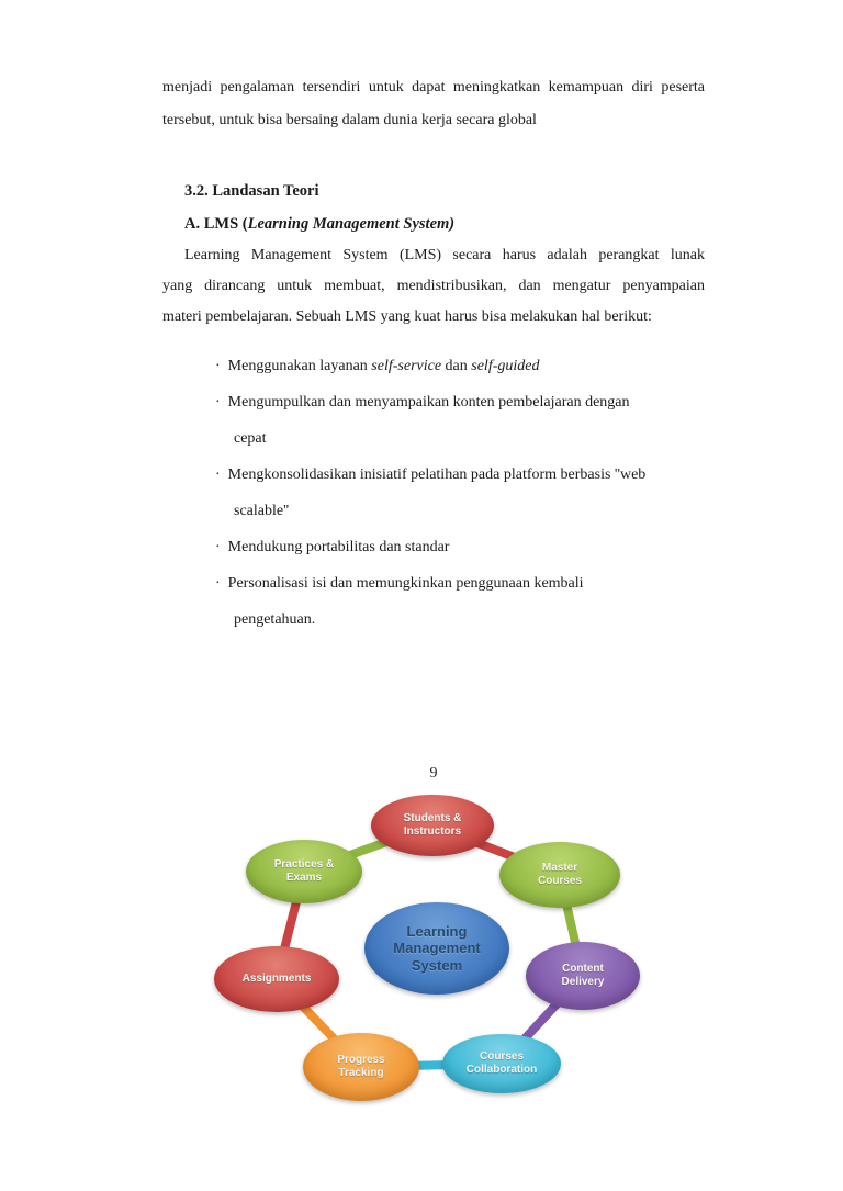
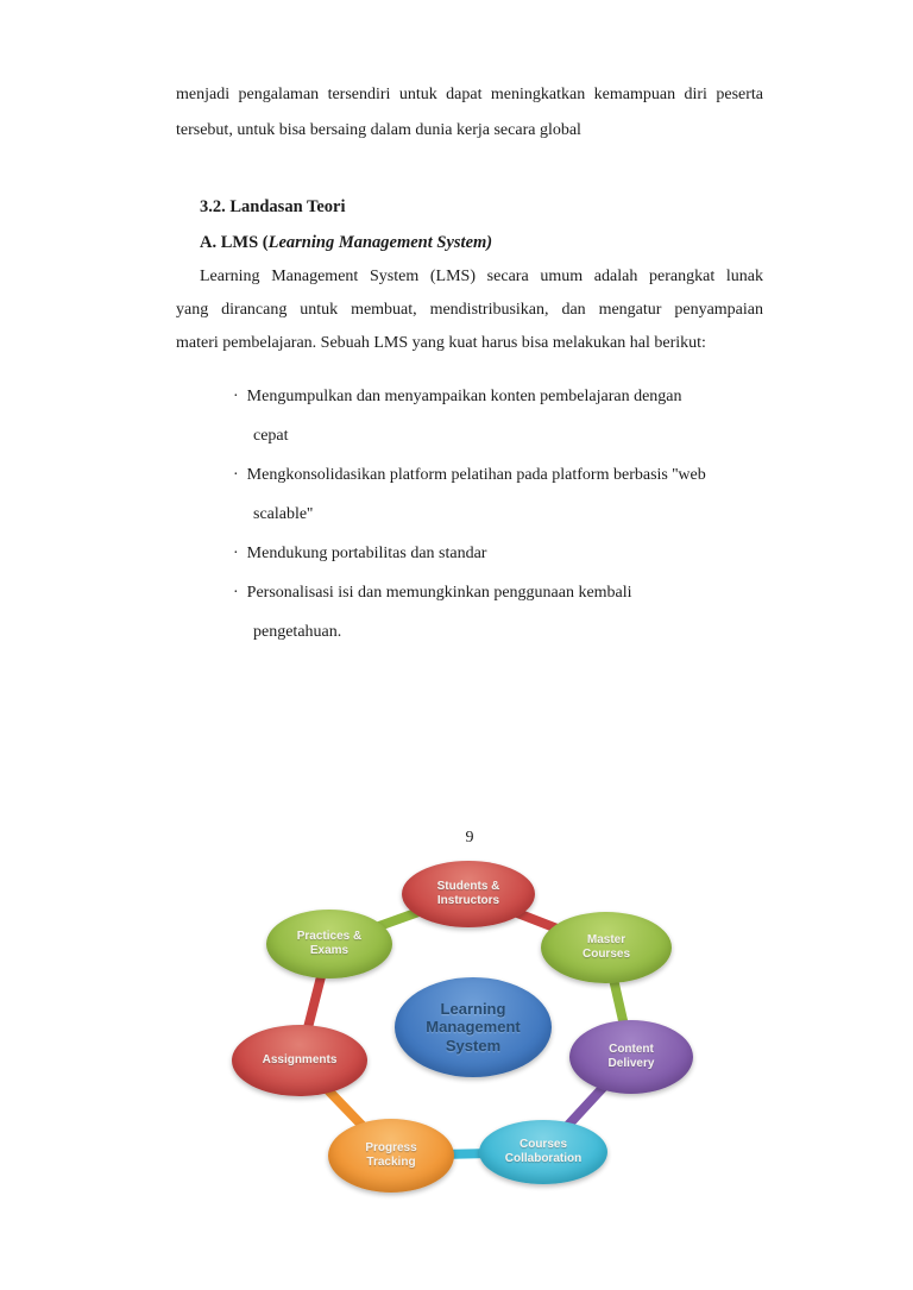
  menjadi pengalaman tersendiri untuk dapat meningkatkan kemampuan diri peserta
  tersebut, untuk bisa bersaing dalam dunia kerja secara global
  3.2. Landasan Teori
  A. LMS (Learning Management System)
- Learning Management System (LMS) secara harus adalah perangkat lunak
+ Learning Management System (LMS) secara umum adalah perangkat lunak
  yang dirancang untuk membuat, mendistribusikan, dan mengatur penyampaian
  materi pembelajaran. Sebuah LMS yang kuat harus bisa melakukan hal berikut:
- · Menggunakan layanan self-service dan self-guided
  · Mengumpulkan dan menyampaikan konten pembelajaran dengan
  cepat
- · Mengkonsolidasikan inisiatif pelatihan pada platform berbasis ''web
+ · Mengkonsolidasikan platform pelatihan pada platform berbasis ''web
  scalable''
  · Mendukung portabilitas dan standar
  · Personalisasi isi dan memungkinkan penggunaan kembali
  pengetahuan.
  9
  Students &
  Instructors
  Master
  Courses
  Content
  Delivery
  Courses
  Collaboration
  Progress
  Tracking
  Assignments
  Practices &
  Exams
  Learning
  Management
  System
